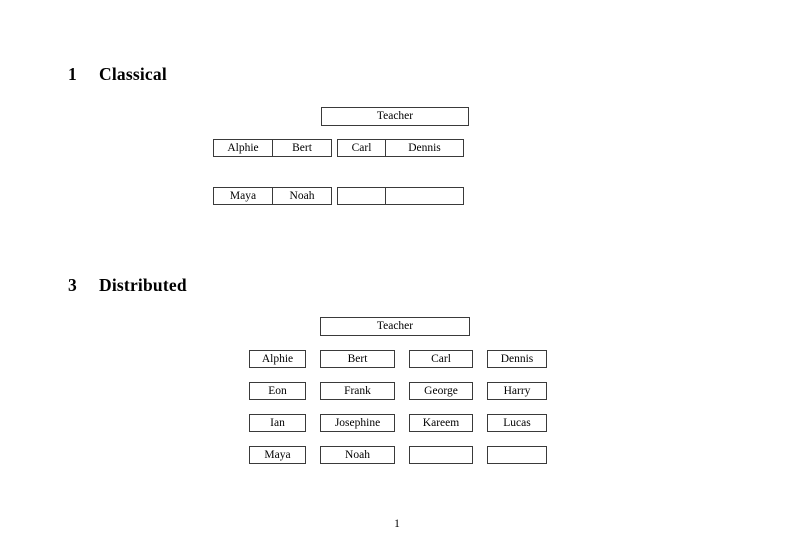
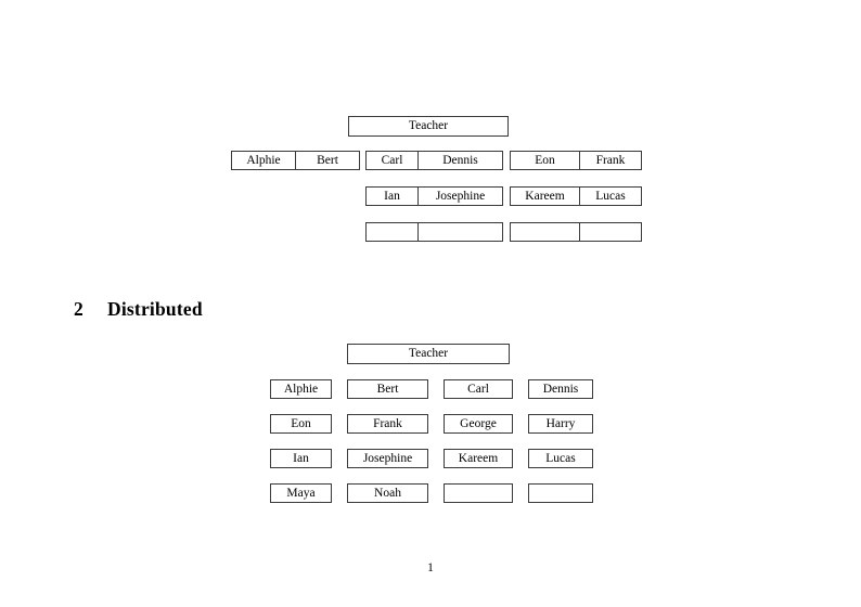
- 1 Classical
  Teacher
  Alphie	Bert
- Maya	Noah
  Carl	Dennis
+ Ian	Josephine
+ Eon	Frank
+ Kareem	Lucas
- 3 Distributed
+ 2 Distributed
  Teacher
  Alphie
  Bert
  Carl
  Dennis
  Eon
  Frank
  George
  Harry
  Ian
  Josephine
  Kareem
  Lucas
  Maya
  Noah
  1
